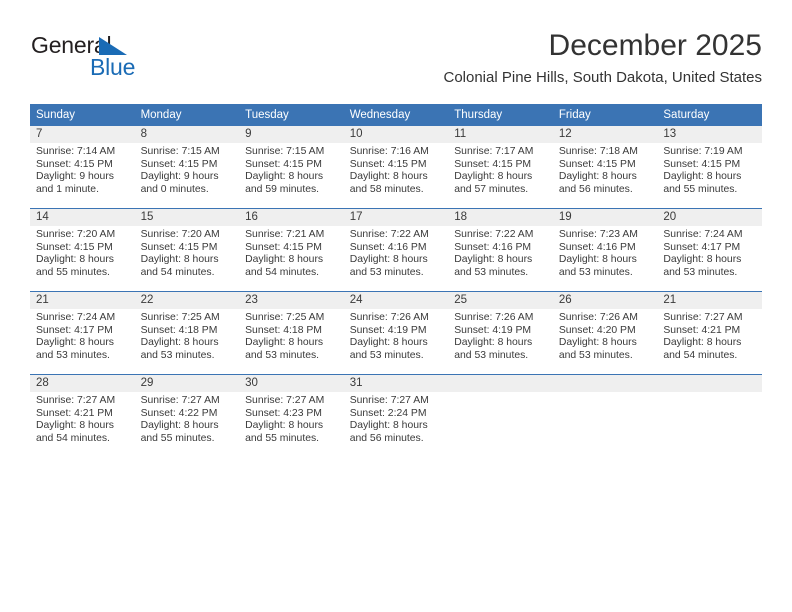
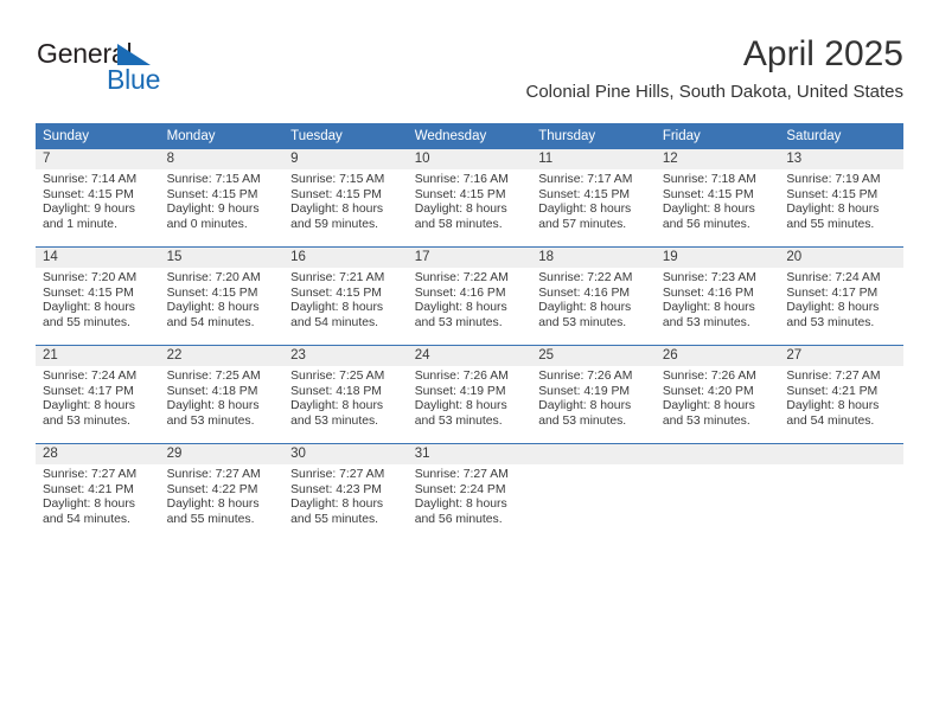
  General
  Blue
- December 2025
+ April 2025
  Colonial Pine Hills, South Dakota, United States
  Sunday	Monday	Tuesday	Wednesday	Thursday	Friday	Saturday
  7Sunrise: 7:14 AMSunset: 4:15 PMDaylight: 9 hoursand 1 minute.	8Sunrise: 7:15 AMSunset: 4:15 PMDaylight: 9 hoursand 0 minutes.	9Sunrise: 7:15 AMSunset: 4:15 PMDaylight: 8 hoursand 59 minutes.	10Sunrise: 7:16 AMSunset: 4:15 PMDaylight: 8 hoursand 58 minutes.	11Sunrise: 7:17 AMSunset: 4:15 PMDaylight: 8 hoursand 57 minutes.	12Sunrise: 7:18 AMSunset: 4:15 PMDaylight: 8 hoursand 56 minutes.	13Sunrise: 7:19 AMSunset: 4:15 PMDaylight: 8 hoursand 55 minutes.
  14Sunrise: 7:20 AMSunset: 4:15 PMDaylight: 8 hoursand 55 minutes.	15Sunrise: 7:20 AMSunset: 4:15 PMDaylight: 8 hoursand 54 minutes.	16Sunrise: 7:21 AMSunset: 4:15 PMDaylight: 8 hoursand 54 minutes.	17Sunrise: 7:22 AMSunset: 4:16 PMDaylight: 8 hoursand 53 minutes.	18Sunrise: 7:22 AMSunset: 4:16 PMDaylight: 8 hoursand 53 minutes.	19Sunrise: 7:23 AMSunset: 4:16 PMDaylight: 8 hoursand 53 minutes.	20Sunrise: 7:24 AMSunset: 4:17 PMDaylight: 8 hoursand 53 minutes.
- 21Sunrise: 7:24 AMSunset: 4:17 PMDaylight: 8 hoursand 53 minutes.	22Sunrise: 7:25 AMSunset: 4:18 PMDaylight: 8 hoursand 53 minutes.	23Sunrise: 7:25 AMSunset: 4:18 PMDaylight: 8 hoursand 53 minutes.	24Sunrise: 7:26 AMSunset: 4:19 PMDaylight: 8 hoursand 53 minutes.	25Sunrise: 7:26 AMSunset: 4:19 PMDaylight: 8 hoursand 53 minutes.	26Sunrise: 7:26 AMSunset: 4:20 PMDaylight: 8 hoursand 53 minutes.	21Sunrise: 7:27 AMSunset: 4:21 PMDaylight: 8 hoursand 54 minutes.
+ 21Sunrise: 7:24 AMSunset: 4:17 PMDaylight: 8 hoursand 53 minutes.	22Sunrise: 7:25 AMSunset: 4:18 PMDaylight: 8 hoursand 53 minutes.	23Sunrise: 7:25 AMSunset: 4:18 PMDaylight: 8 hoursand 53 minutes.	24Sunrise: 7:26 AMSunset: 4:19 PMDaylight: 8 hoursand 53 minutes.	25Sunrise: 7:26 AMSunset: 4:19 PMDaylight: 8 hoursand 53 minutes.	26Sunrise: 7:26 AMSunset: 4:20 PMDaylight: 8 hoursand 53 minutes.	27Sunrise: 7:27 AMSunset: 4:21 PMDaylight: 8 hoursand 54 minutes.
  28Sunrise: 7:27 AMSunset: 4:21 PMDaylight: 8 hoursand 54 minutes.	29Sunrise: 7:27 AMSunset: 4:22 PMDaylight: 8 hoursand 55 minutes.	30Sunrise: 7:27 AMSunset: 4:23 PMDaylight: 8 hoursand 55 minutes.	31Sunrise: 7:27 AMSunset: 2:24 PMDaylight: 8 hoursand 56 minutes.
